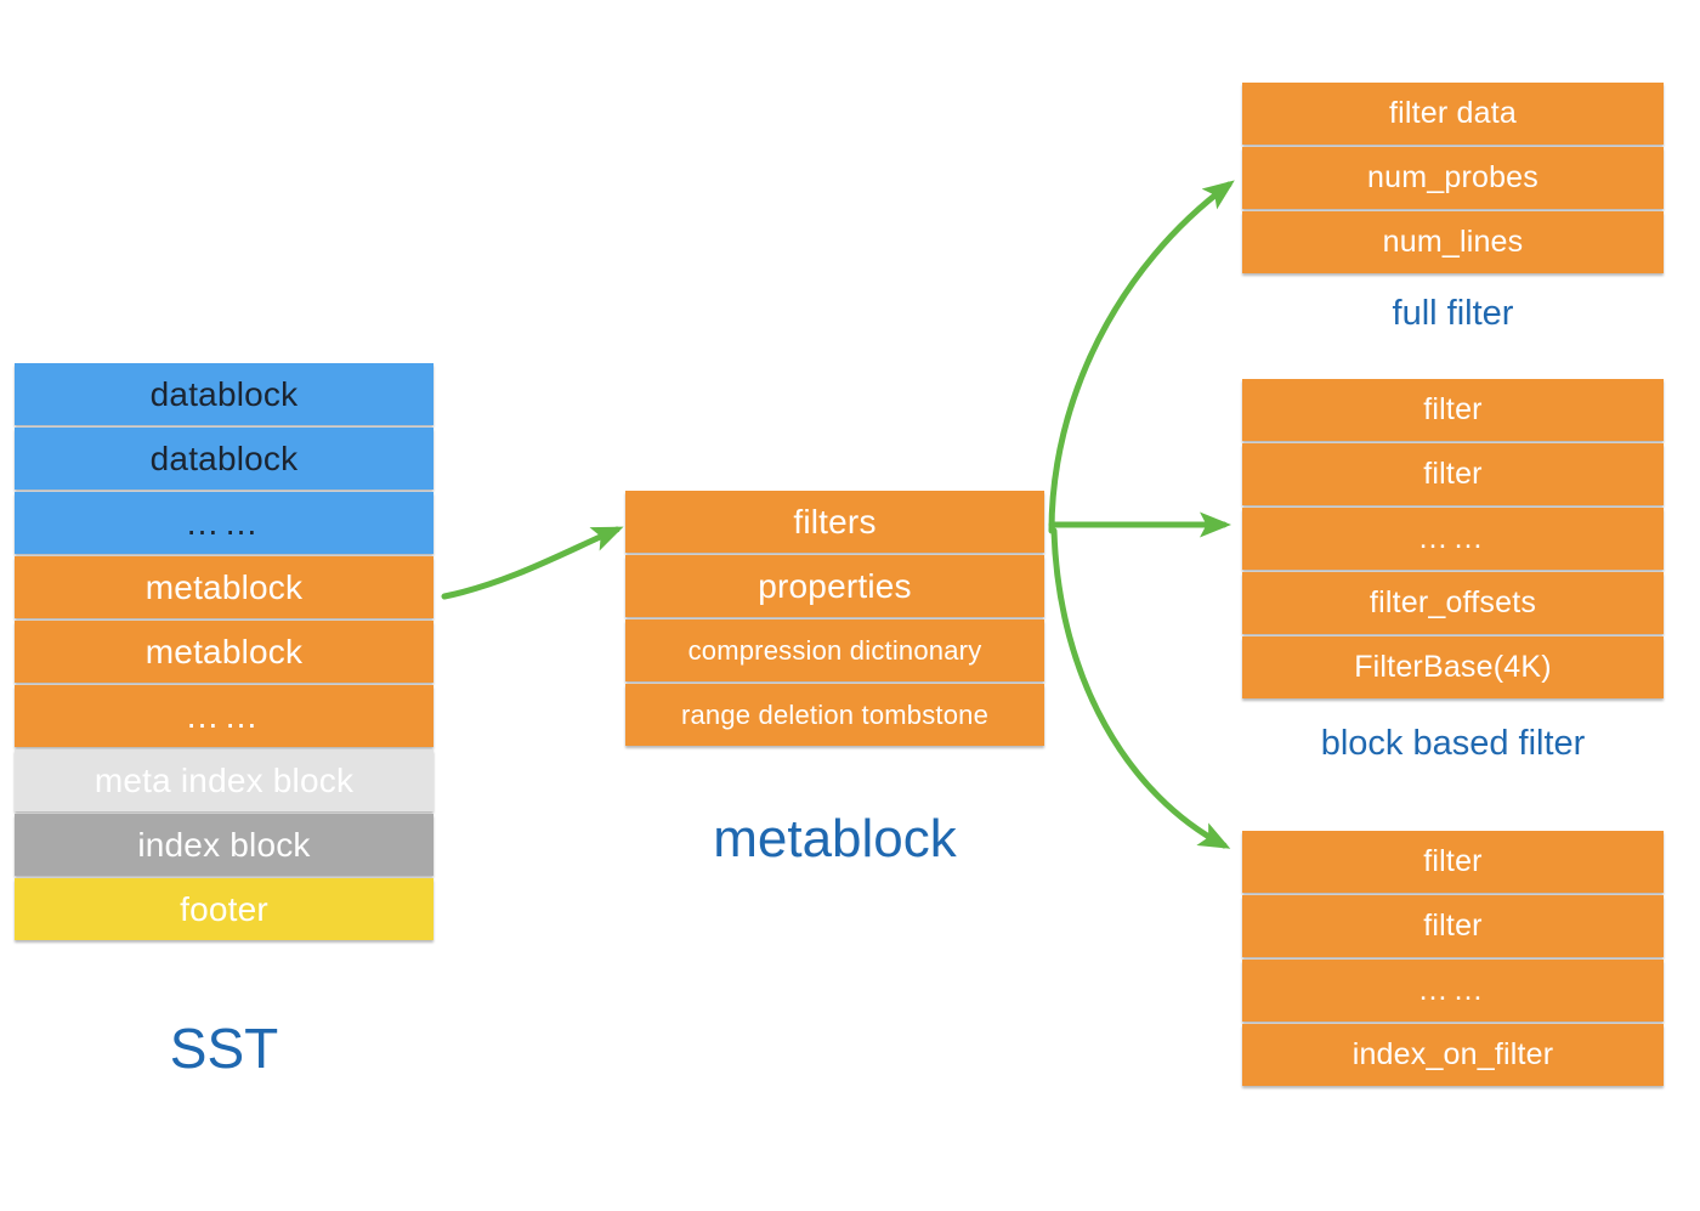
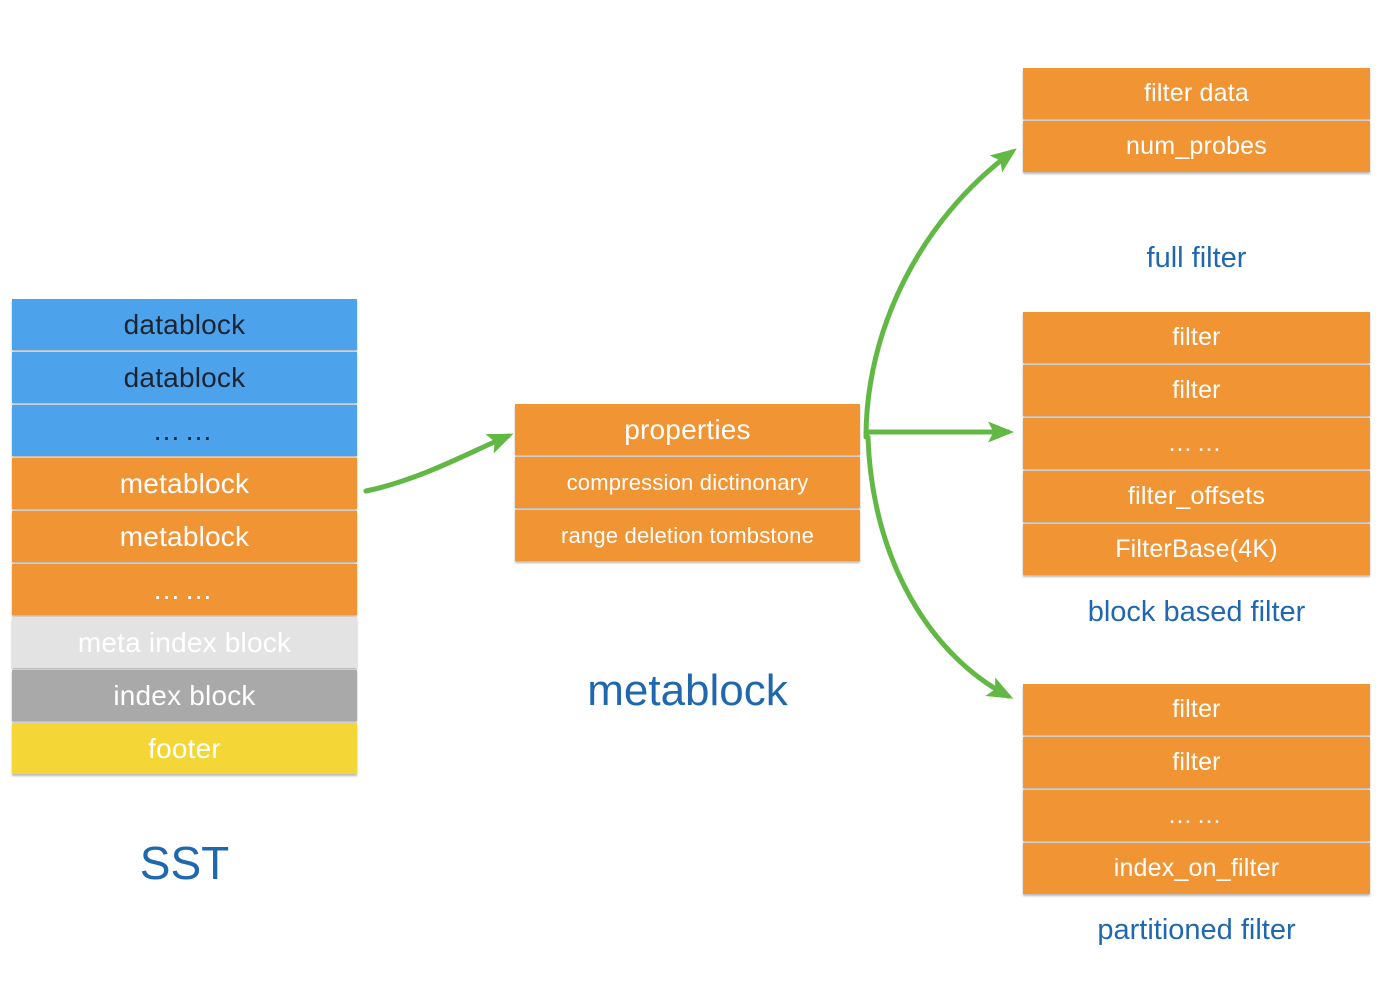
  datablock
  datablock
  ……
  metablock
  metablock
  ……
  meta index block
  index block
  footer
  SST
- filters
  properties
  compression dictinonary
  range deletion tombstone
  metablock
  filter data
  num_probes
- num_lines
  full filter
  filter
  filter
  ……
  filter_offsets
  FilterBase(4K)
  block based filter
  filter
  filter
  ……
  index_on_filter
+ partitioned filter
